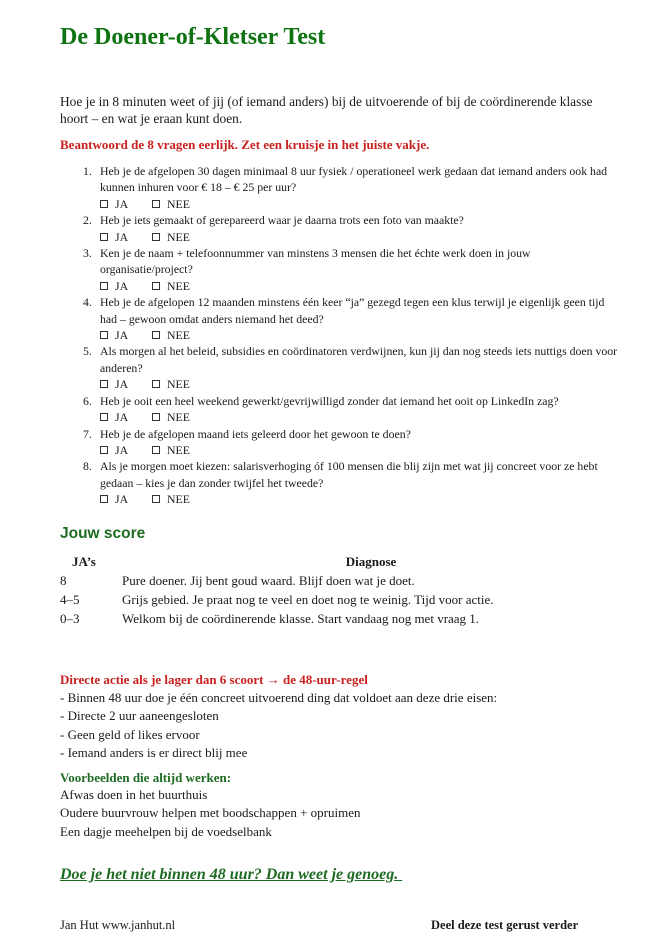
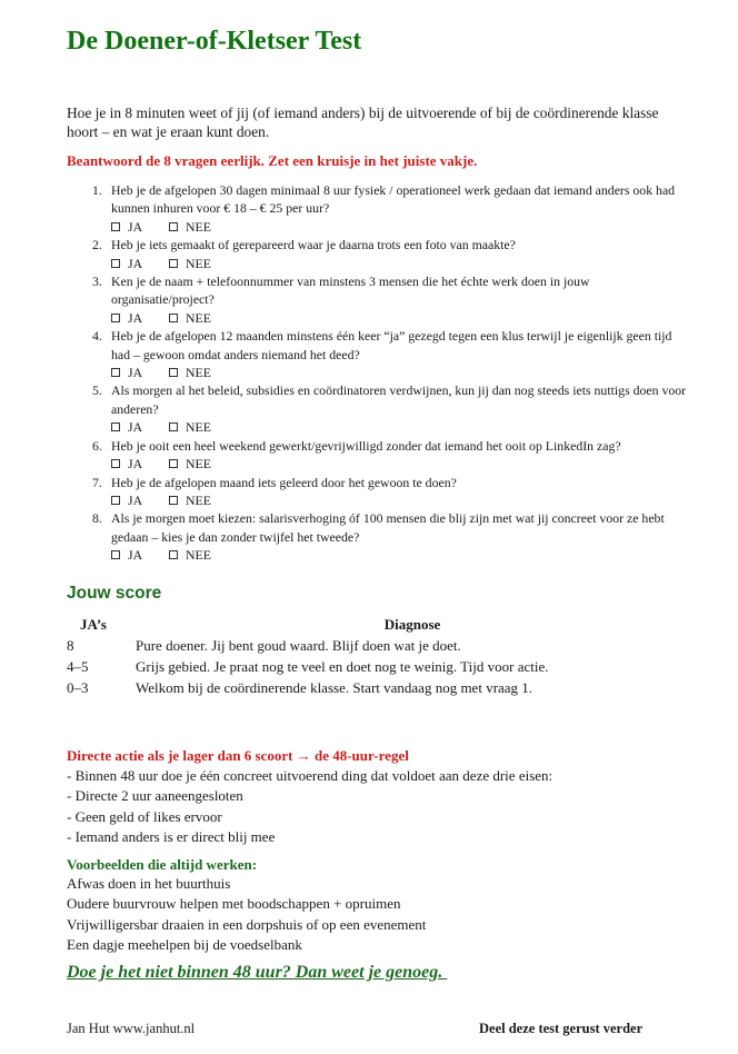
  De Doener-of-Kletser Test
  Hoe je in 8 minuten weet of jij (of iemand anders) bij de uitvoerende of bij de coördinerende klasse hoort – en wat je eraan kunt doen.
  Beantwoord de 8 vragen eerlijk. Zet een kruisje in het juiste vakje.
  1.
  Heb je de afgelopen 30 dagen minimaal 8 uur fysiek / operationeel werk gedaan dat iemand anders ook had kunnen inhuren voor € 18 – € 25 per uur?
  JA
  NEE
  2.
  Heb je iets gemaakt of gerepareerd waar je daarna trots een foto van maakte?
  JA
  NEE
  3.
  Ken je de naam + telefoonnummer van minstens 3 mensen die het échte werk doen in jouw organisatie/project?
  JA
  NEE
  4.
  Heb je de afgelopen 12 maanden minstens één keer “ja” gezegd tegen een klus terwijl je eigenlijk geen tijd had – gewoon omdat anders niemand het deed?
  JA
  NEE
  5.
  Als morgen al het beleid, subsidies en coördinatoren verdwijnen, kun jij dan nog steeds iets nuttigs doen voor anderen?
  JA
  NEE
  6.
  Heb je ooit een heel weekend gewerkt/gevrijwilligd zonder dat iemand het ooit op LinkedIn zag?
  JA
  NEE
  7.
  Heb je de afgelopen maand iets geleerd door het gewoon te doen?
  JA
  NEE
  8.
  Als je morgen moet kiezen: salarisverhoging óf 100 mensen die blij zijn met wat jij concreet voor ze hebt gedaan – kies je dan zonder twijfel het tweede?
  JA
  NEE
  Jouw score
  JA’s	Diagnose
  8	Pure doener. Jij bent goud waard. Blijf doen wat je doet.
  4–5	Grijs gebied. Je praat nog te veel en doet nog te weinig. Tijd voor actie.
  0–3	Welkom bij de coördinerende klasse. Start vandaag nog met vraag 1.
  Directe actie als je lager dan 6 scoort → de 48-uur-regel
  - Binnen 48 uur doe je één concreet uitvoerend ding dat voldoet aan deze drie eisen:
  - Directe 2 uur aaneengesloten
  - Geen geld of likes ervoor
  - Iemand anders is er direct blij mee
  Voorbeelden die altijd werken:
  Afwas doen in het buurthuis
  Oudere buurvrouw helpen met boodschappen + opruimen
+ Vrijwilligersbar draaien in een dorpshuis of op een evenement
  Een dagje meehelpen bij de voedselbank
  Doe je het niet binnen 48 uur? Dan weet je genoeg.
  Jan Hut www.janhut.nl
  Deel deze test gerust verder
